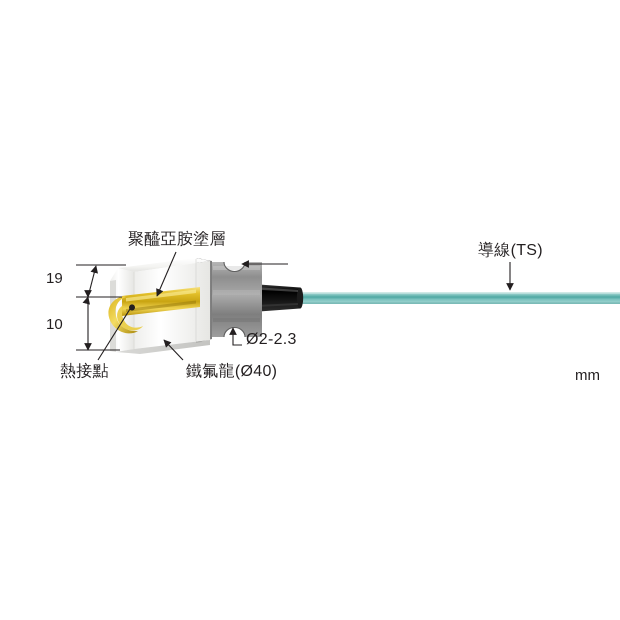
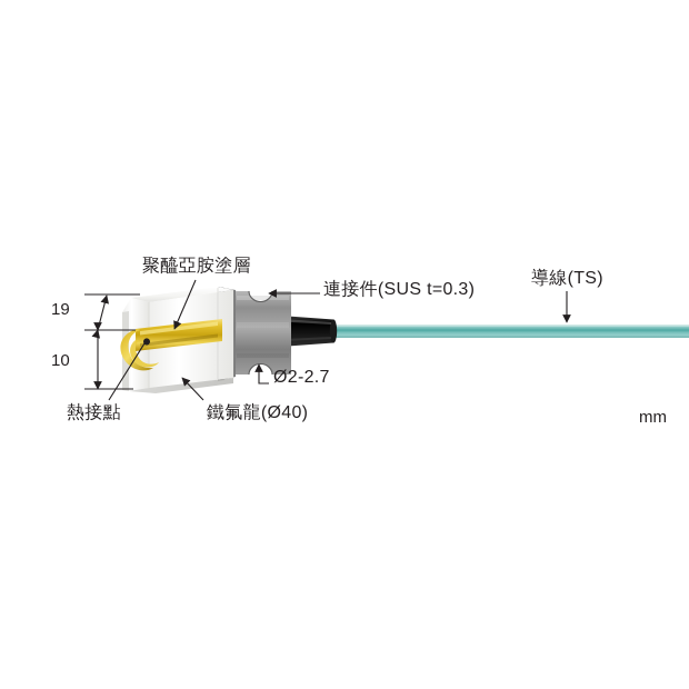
  19
  10
  聚醯亞胺塗層
+ 連接件(SUS t=0.3)
  導線(TS)
- Ø2-2.3
+ Ø2-2.7
  熱接點
  鐵氟龍(Ø40)
  mm
